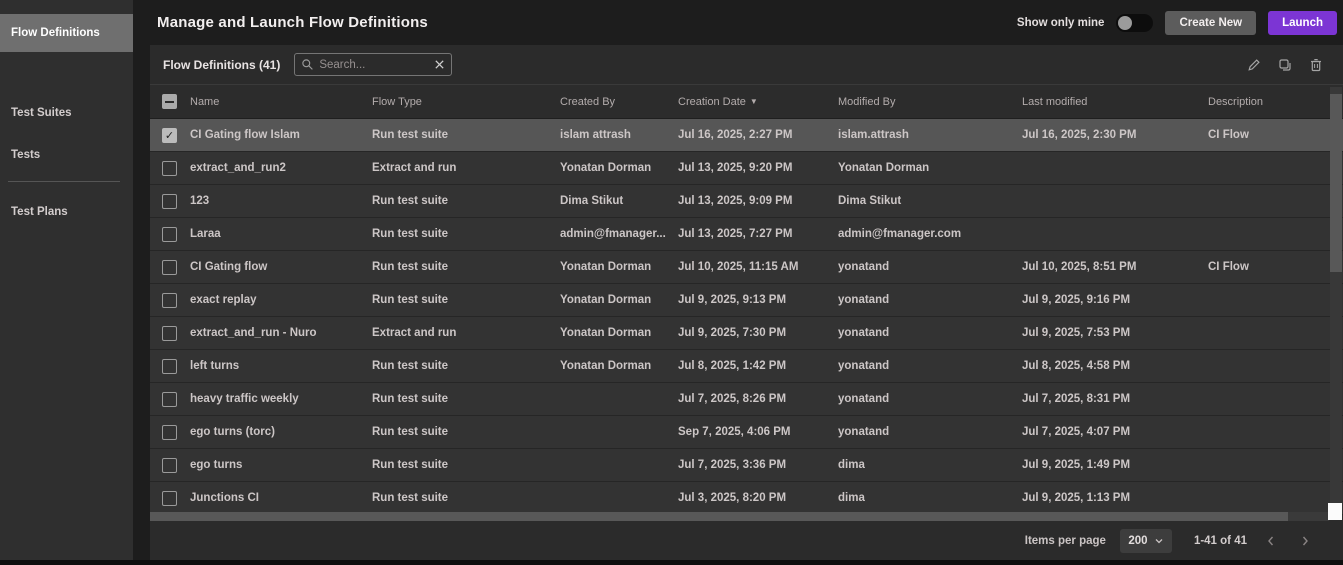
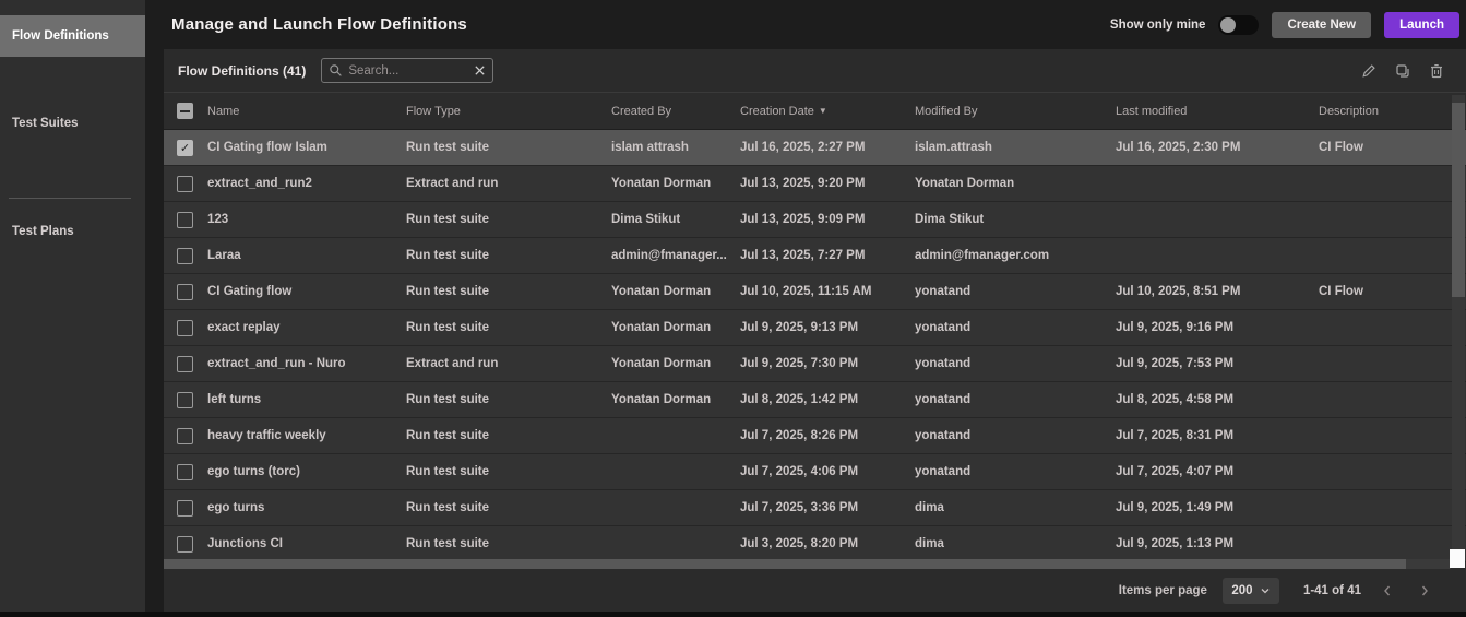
  Flow Definitions
  Test Suites
- Tests
  Test Plans
  Manage and Launch Flow Definitions
  Show only mine
  Create New
  Launch
  Flow Definitions (41)
  Search...
  Name
  Flow Type
  Created By
  Creation Date ▼
  Modified By
  Last modified
  Description
  ✓
  CI Gating flow Islam
  Run test suite
  islam attrash
  Jul 16, 2025, 2:27 PM
  islam.attrash
  Jul 16, 2025, 2:30 PM
  CI Flow
  extract_and_run2
  Extract and run
  Yonatan Dorman
  Jul 13, 2025, 9:20 PM
  Yonatan Dorman
  123
  Run test suite
  Dima Stikut
  Jul 13, 2025, 9:09 PM
  Dima Stikut
  Laraa
  Run test suite
  admin@fmanager...
  Jul 13, 2025, 7:27 PM
  admin@fmanager.com
  CI Gating flow
  Run test suite
  Yonatan Dorman
  Jul 10, 2025, 11:15 AM
  yonatand
  Jul 10, 2025, 8:51 PM
  CI Flow
  exact replay
  Run test suite
  Yonatan Dorman
  Jul 9, 2025, 9:13 PM
  yonatand
  Jul 9, 2025, 9:16 PM
  extract_and_run - Nuro
  Extract and run
  Yonatan Dorman
  Jul 9, 2025, 7:30 PM
  yonatand
  Jul 9, 2025, 7:53 PM
  left turns
  Run test suite
  Yonatan Dorman
  Jul 8, 2025, 1:42 PM
  yonatand
  Jul 8, 2025, 4:58 PM
  heavy traffic weekly
  Run test suite
  Jul 7, 2025, 8:26 PM
  yonatand
  Jul 7, 2025, 8:31 PM
  ego turns (torc)
  Run test suite
- Sep 7, 2025, 4:06 PM
+ Jul 7, 2025, 4:06 PM
  yonatand
  Jul 7, 2025, 4:07 PM
  ego turns
  Run test suite
  Jul 7, 2025, 3:36 PM
  dima
  Jul 9, 2025, 1:49 PM
  Junctions CI
  Run test suite
  Jul 3, 2025, 8:20 PM
  dima
  Jul 9, 2025, 1:13 PM
  Items per page
  200
  1-41 of 41
